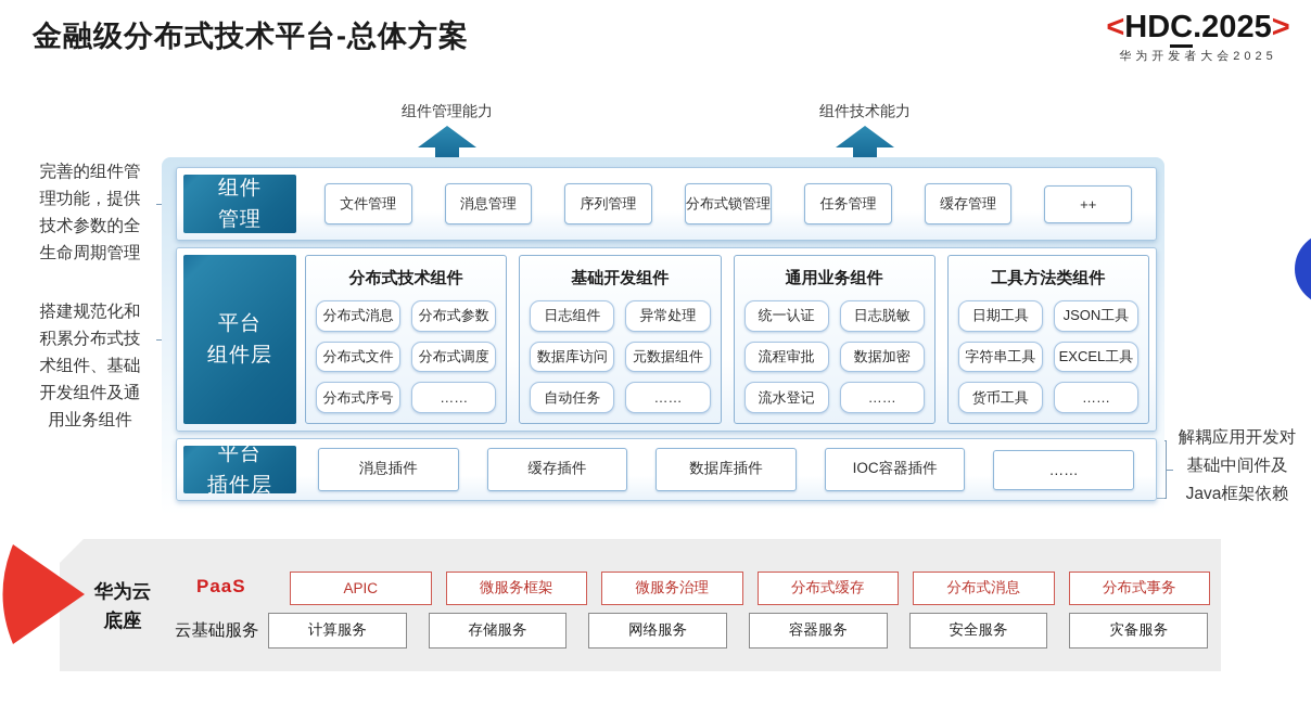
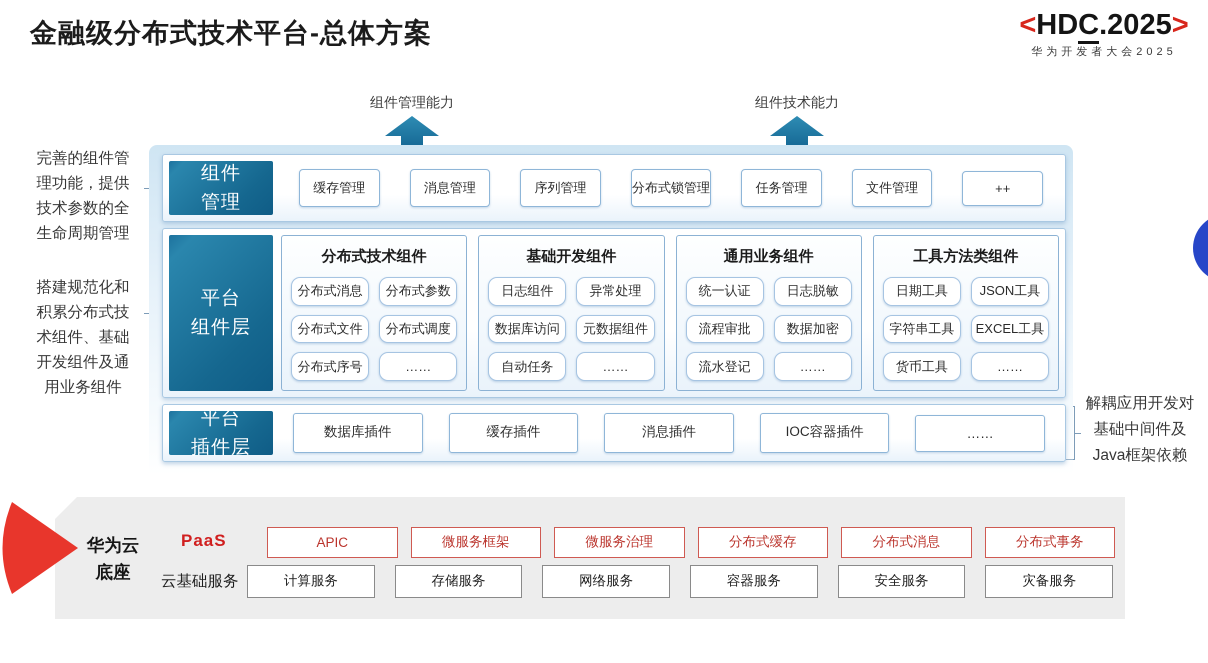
  金融级分布式技术平台-总体方案
  <HDC.2025>
  华为开发者大会2025
  完善的组件管
  理功能，提供
  技术参数的全
  生命周期管理
  搭建规范化和
  积累分布式技
  术组件、基础
  开发组件及通
  用业务组件
  解耦应用开发对
  基础中间件及
  Java框架依赖
  组件管理能力
  组件技术能力
  组件
  管理
- 文件管理
+ 缓存管理
  消息管理
  序列管理
  分布式锁管理
  任务管理
- 缓存管理
+ 文件管理
  ++
  平台
  组件层
  分布式技术组件
  分布式消息
  分布式参数
  分布式文件
  分布式调度
  分布式序号
  ……
  基础开发组件
  日志组件
  异常处理
  数据库访问
  元数据组件
  自动任务
  ……
  通用业务组件
  统一认证
  日志脱敏
  流程审批
  数据加密
  流水登记
  ……
  工具方法类组件
  日期工具
  JSON工具
  字符串工具
  EXCEL工具
  货币工具
  ……
  平台
  插件层
- 消息插件
+ 数据库插件
  缓存插件
- 数据库插件
+ 消息插件
  IOC容器插件
  ……
  华为云
  底座
  PaaS
  APIC
  微服务框架
  微服务治理
  分布式缓存
  分布式消息
  分布式事务
  云基础服务
  计算服务
  存储服务
  网络服务
  容器服务
  安全服务
  灾备服务
